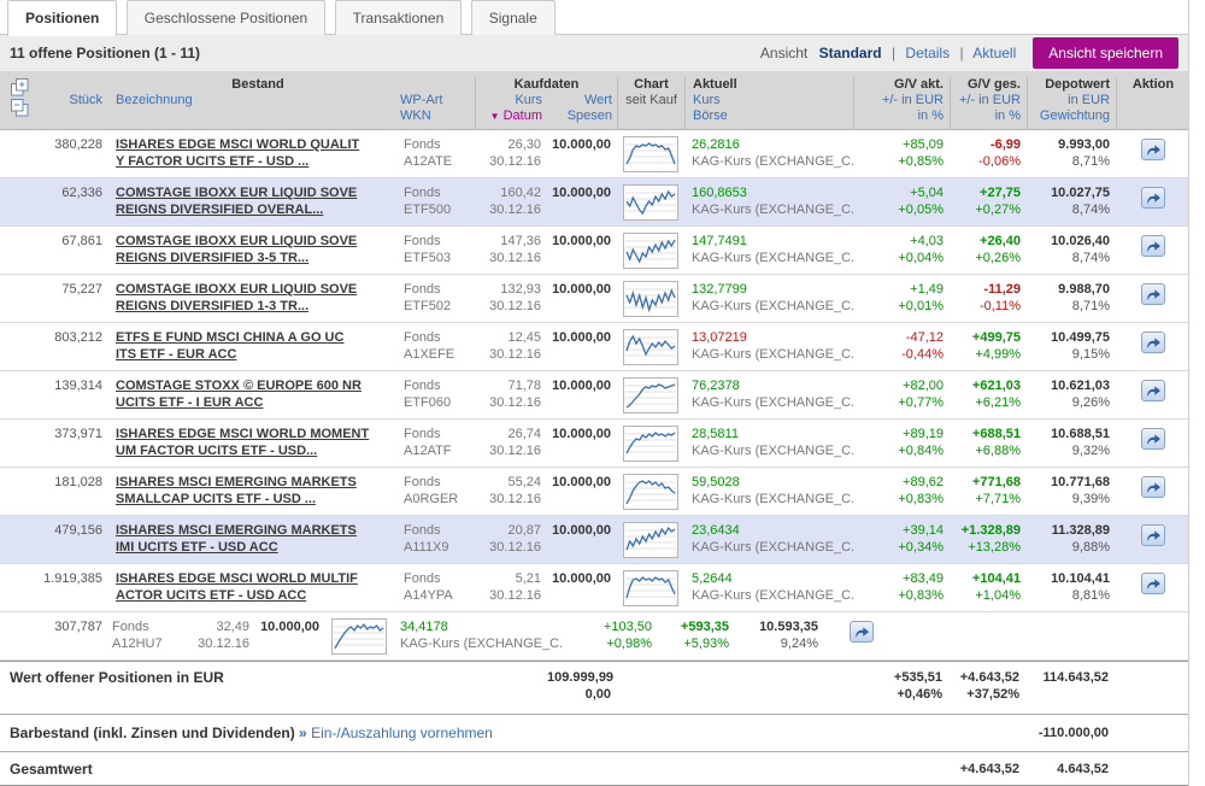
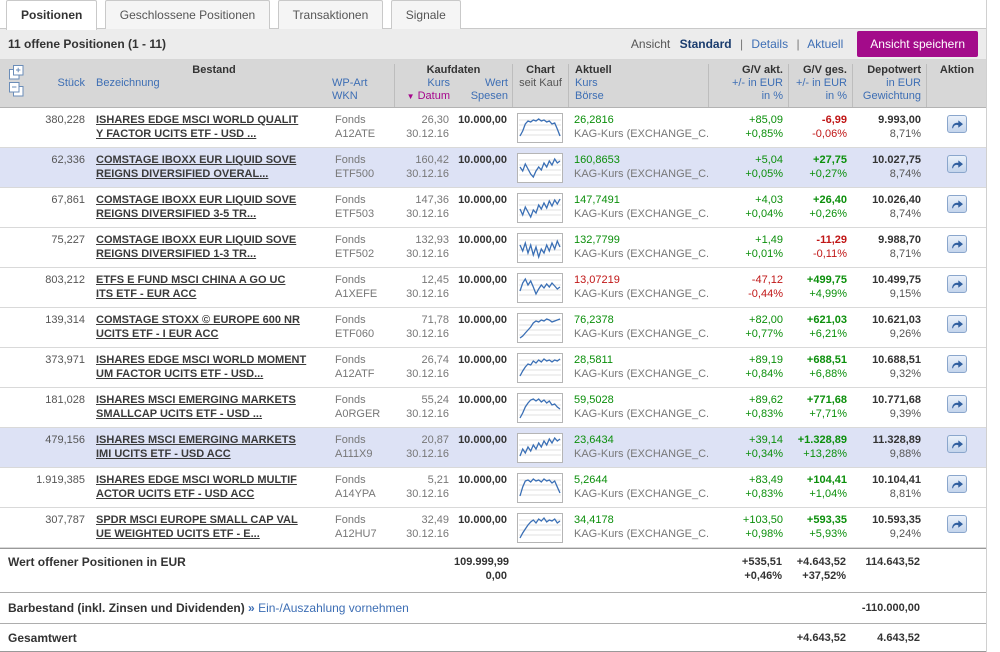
  Positionen Geschlossene Positionen Transaktionen Signale
  11 offene Positionen (1 - 11)
  Ansicht Standard | Details | Aktuell
  Ansicht speichern
  Bestand
  Stück
  Bezeichnung
  WP-Art
  WKN
  Kaufdaten
  Kurs
  ▼ Datum
  Wert
  Spesen
  Chart
  seit Kauf
  Aktuell
  Kurs
  Börse
  G/V akt.
  +/- in EUR
  in %
  G/V ges.
  +/- in EUR
  in %
  Depotwert
  in EUR
  Gewichtung
  Aktion
  380,228
  ISHARES EDGE MSCI WORLD QUALIT
  Y FACTOR UCITS ETF - USD ...
  Fonds
  A12ATE
  26,30
  30.12.16
  10.000,00
  26,2816
  KAG-Kurs (EXCHANGE_C.
  +85,09
  +0,85%
  -6,99
  -0,06%
  9.993,00
  8,71%
  62,336
  COMSTAGE IBOXX EUR LIQUID SOVE
  REIGNS DIVERSIFIED OVERAL...
  Fonds
  ETF500
  160,42
  30.12.16
  10.000,00
  160,8653
  KAG-Kurs (EXCHANGE_C.
  +5,04
  +0,05%
  +27,75
  +0,27%
  10.027,75
  8,74%
  67,861
  COMSTAGE IBOXX EUR LIQUID SOVE
  REIGNS DIVERSIFIED 3-5 TR...
  Fonds
  ETF503
  147,36
  30.12.16
  10.000,00
  147,7491
  KAG-Kurs (EXCHANGE_C.
  +4,03
  +0,04%
  +26,40
  +0,26%
  10.026,40
  8,74%
  75,227
  COMSTAGE IBOXX EUR LIQUID SOVE
  REIGNS DIVERSIFIED 1-3 TR...
  Fonds
  ETF502
  132,93
  30.12.16
  10.000,00
  132,7799
  KAG-Kurs (EXCHANGE_C.
  +1,49
  +0,01%
  -11,29
  -0,11%
  9.988,70
  8,71%
  803,212
  ETFS E FUND MSCI CHINA A GO UC
  ITS ETF - EUR ACC
  Fonds
  A1XEFE
  12,45
  30.12.16
  10.000,00
  13,07219
  KAG-Kurs (EXCHANGE_C.
  -47,12
  -0,44%
  +499,75
  +4,99%
  10.499,75
  9,15%
  139,314
  COMSTAGE STOXX © EUROPE 600 NR
  UCITS ETF - I EUR ACC
  Fonds
  ETF060
  71,78
  30.12.16
  10.000,00
  76,2378
  KAG-Kurs (EXCHANGE_C.
  +82,00
  +0,77%
  +621,03
  +6,21%
  10.621,03
  9,26%
  373,971
  ISHARES EDGE MSCI WORLD MOMENT
  UM FACTOR UCITS ETF - USD...
  Fonds
  A12ATF
  26,74
  30.12.16
  10.000,00
  28,5811
  KAG-Kurs (EXCHANGE_C.
  +89,19
  +0,84%
  +688,51
  +6,88%
  10.688,51
  9,32%
  181,028
  ISHARES MSCI EMERGING MARKETS
  SMALLCAP UCITS ETF - USD ...
  Fonds
  A0RGER
  55,24
  30.12.16
  10.000,00
  59,5028
  KAG-Kurs (EXCHANGE_C.
  +89,62
  +0,83%
  +771,68
  +7,71%
  10.771,68
  9,39%
  479,156
  ISHARES MSCI EMERGING MARKETS
  IMI UCITS ETF - USD ACC
  Fonds
  A111X9
  20,87
  30.12.16
  10.000,00
  23,6434
  KAG-Kurs (EXCHANGE_C.
  +39,14
  +0,34%
  +1.328,89
  +13,28%
  11.328,89
  9,88%
  1.919,385
  ISHARES EDGE MSCI WORLD MULTIF
  ACTOR UCITS ETF - USD ACC
  Fonds
  A14YPA
  5,21
  30.12.16
  10.000,00
  5,2644
  KAG-Kurs (EXCHANGE_C.
  +83,49
  +0,83%
  +104,41
  +1,04%
  10.104,41
  8,81%
  307,787
+ SPDR MSCI EUROPE SMALL CAP VAL
+ UE WEIGHTED UCITS ETF - E...
  Fonds
  A12HU7
  32,49
  30.12.16
  10.000,00
  34,4178
  KAG-Kurs (EXCHANGE_C.
  +103,50
  +0,98%
  +593,35
  +5,93%
  10.593,35
  9,24%
  Wert offener Positionen in EUR
  109.999,99
  0,00
  +535,51
  +0,46%
  +4.643,52
  +37,52%
  114.643,52
  Barbestand (inkl. Zinsen und Dividenden) » Ein-/Auszahlung vornehmen
  -110.000,00
  Gesamtwert
  +4.643,52
  4.643,52
